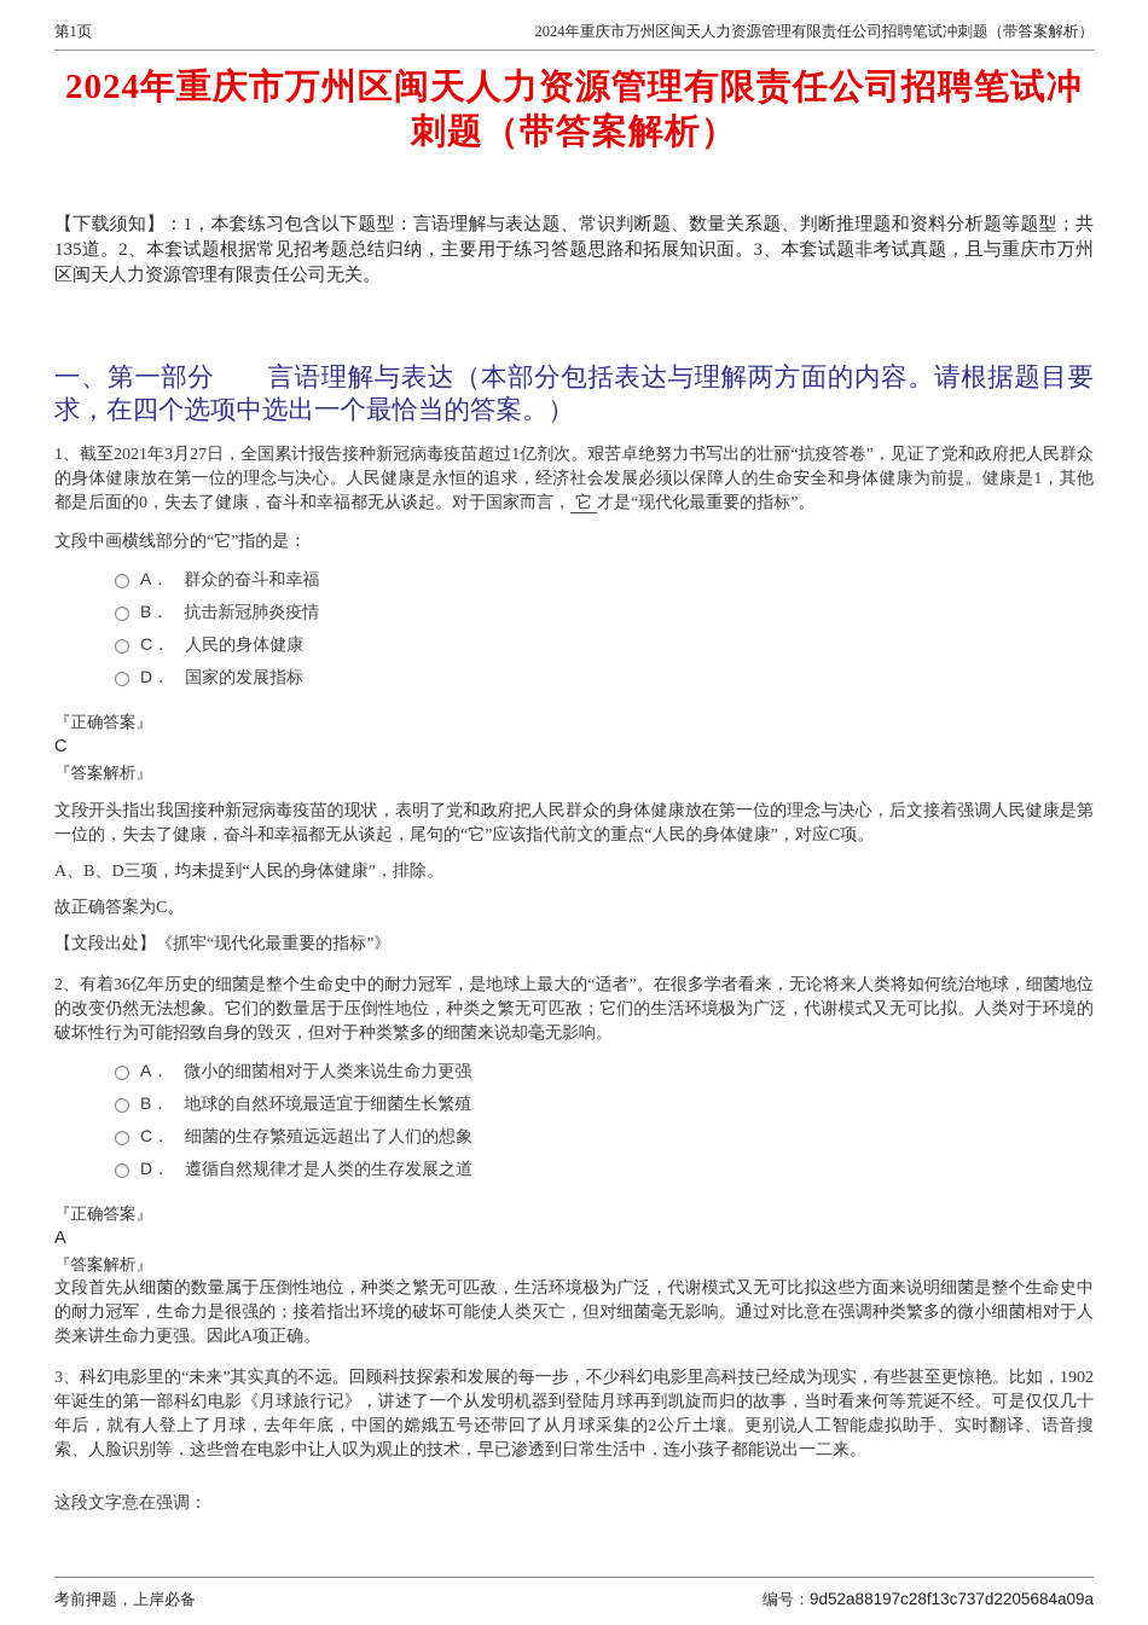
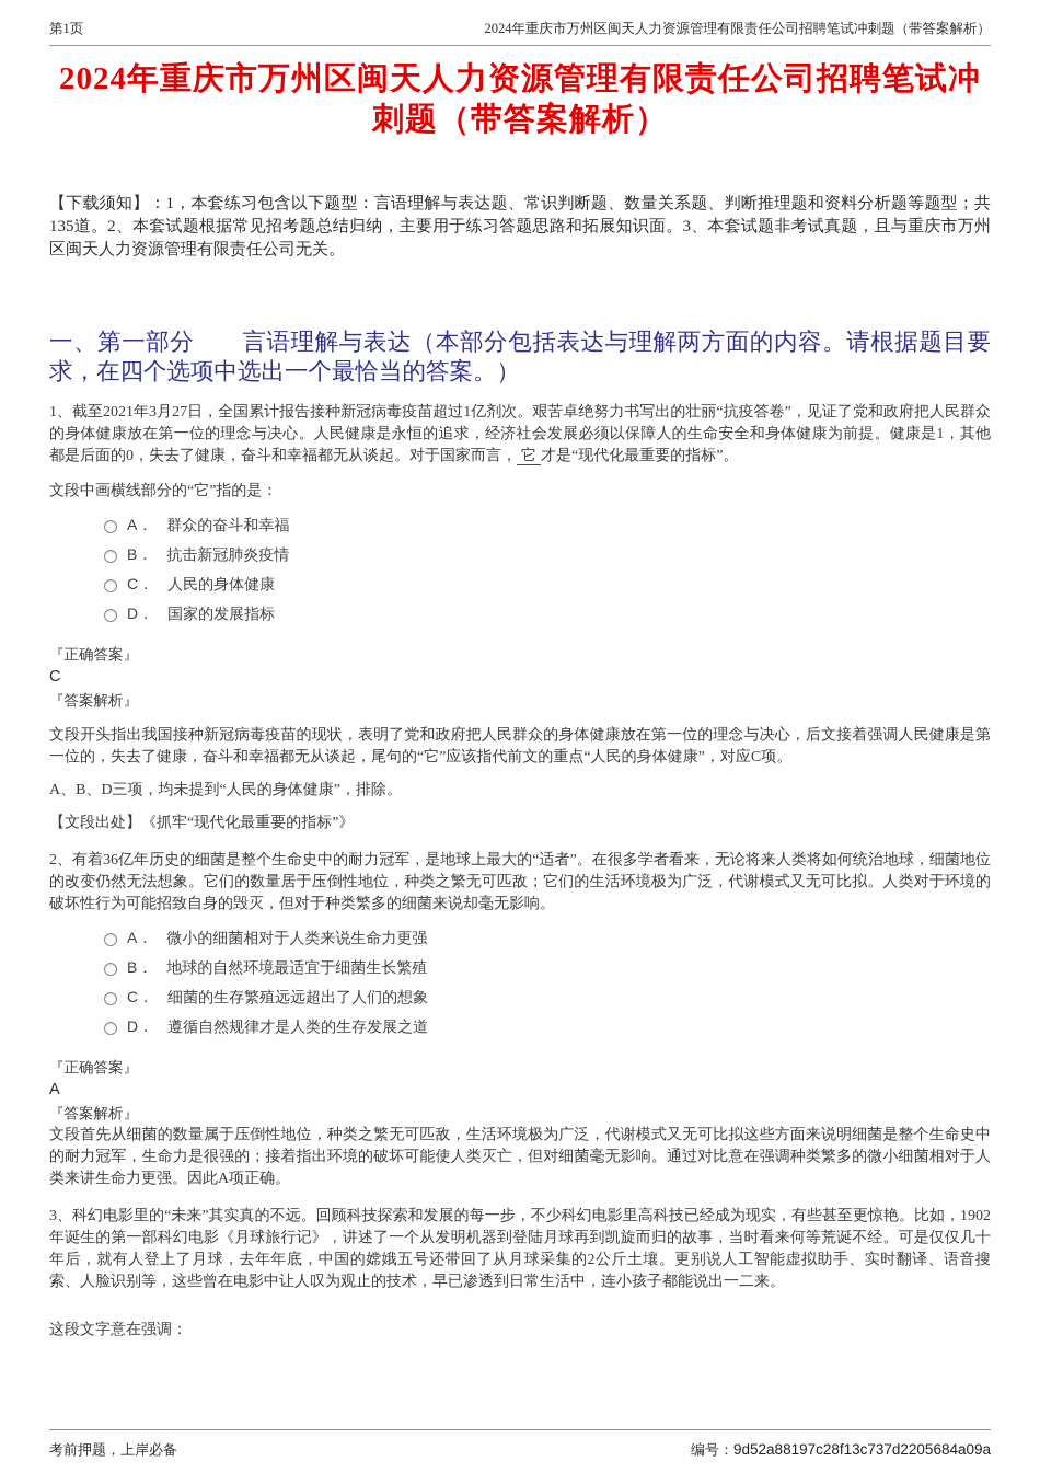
  第1页
  2024年重庆市万州区闽天人力资源管理有限责任公司招聘笔试冲刺题（带答案解析）
  2024年重庆市万州区闽天人力资源管理有限责任公司招聘笔试冲刺题（带答案解析）
  【下载须知】：1，本套练习包含以下题型：言语理解与表达题、常识判断题、数量关系题、判断推理题和资料分析题等题型；共135道。2、本套试题根据常见招考题总结归纳，主要用于练习答题思路和拓展知识面。3、本套试题非考试真题，且与重庆市万州区闽天人力资源管理有限责任公司无关。
  一、第一部分 言语理解与表达（本部分包括表达与理解两方面的内容。请根据题目要求，在四个选项中选出一个最恰当的答案。）
  1、截至2021年3月27日，全国累计报告接种新冠病毒疫苗超过1亿剂次。艰苦卓绝努力书写出的壮丽“抗疫答卷”，见证了党和政府把人民群众的身体健康放在第一位的理念与决心。人民健康是永恒的追求，经济社会发展必须以保障人的生命安全和身体健康为前提。健康是1，其他都是后面的0，失去了健康，奋斗和幸福都无从谈起。对于国家而言， 它 才是“现代化最重要的指标”。
  文段中画横线部分的“它”指的是：
  A．
  群众的奋斗和幸福
  B．
  抗击新冠肺炎疫情
  C．
  人民的身体健康
  D．
  国家的发展指标
  『正确答案』
  C
  『答案解析』
  文段开头指出我国接种新冠病毒疫苗的现状，表明了党和政府把人民群众的身体健康放在第一位的理念与决心，后文接着强调人民健康是第一位的，失去了健康，奋斗和幸福都无从谈起，尾句的“它”应该指代前文的重点“人民的身体健康”，对应C项。
  A、B、D三项，均未提到“人民的身体健康”，排除。
- 故正确答案为C。
  【文段出处】《抓牢“现代化最重要的指标”》
  2、有着36亿年历史的细菌是整个生命史中的耐力冠军，是地球上最大的“适者”。在很多学者看来，无论将来人类将如何统治地球，细菌地位的改变仍然无法想象。它们的数量居于压倒性地位，种类之繁无可匹敌；它们的生活环境极为广泛，代谢模式又无可比拟。人类对于环境的破坏性行为可能招致自身的毁灭，但对于种类繁多的细菌来说却毫无影响。
  A．
  微小的细菌相对于人类来说生命力更强
  B．
  地球的自然环境最适宜于细菌生长繁殖
  C．
  细菌的生存繁殖远远超出了人们的想象
  D．
  遵循自然规律才是人类的生存发展之道
  『正确答案』
  A
  『答案解析』
  文段首先从细菌的数量属于压倒性地位，种类之繁无可匹敌，生活环境极为广泛，代谢模式又无可比拟这些方面来说明细菌是整个生命史中的耐力冠军，生命力是很强的；接着指出环境的破坏可能使人类灭亡，但对细菌毫无影响。通过对比意在强调种类繁多的微小细菌相对于人类来讲生命力更强。因此A项正确。
  3、科幻电影里的“未来”其实真的不远。回顾科技探索和发展的每一步，不少科幻电影里高科技已经成为现实，有些甚至更惊艳。比如，1902年诞生的第一部科幻电影《月球旅行记》，讲述了一个从发明机器到登陆月球再到凯旋而归的故事，当时看来何等荒诞不经。可是仅仅几十年后，就有人登上了月球，去年年底，中国的嫦娥五号还带回了从月球采集的2公斤土壤。更别说人工智能虚拟助手、实时翻译、语音搜索、人脸识别等，这些曾在电影中让人叹为观止的技术，早已渗透到日常生活中，连小孩子都能说出一二来。
  这段文字意在强调：
  考前押题，上岸必备
  编号：9d52a88197c28f13c737d2205684a09a
